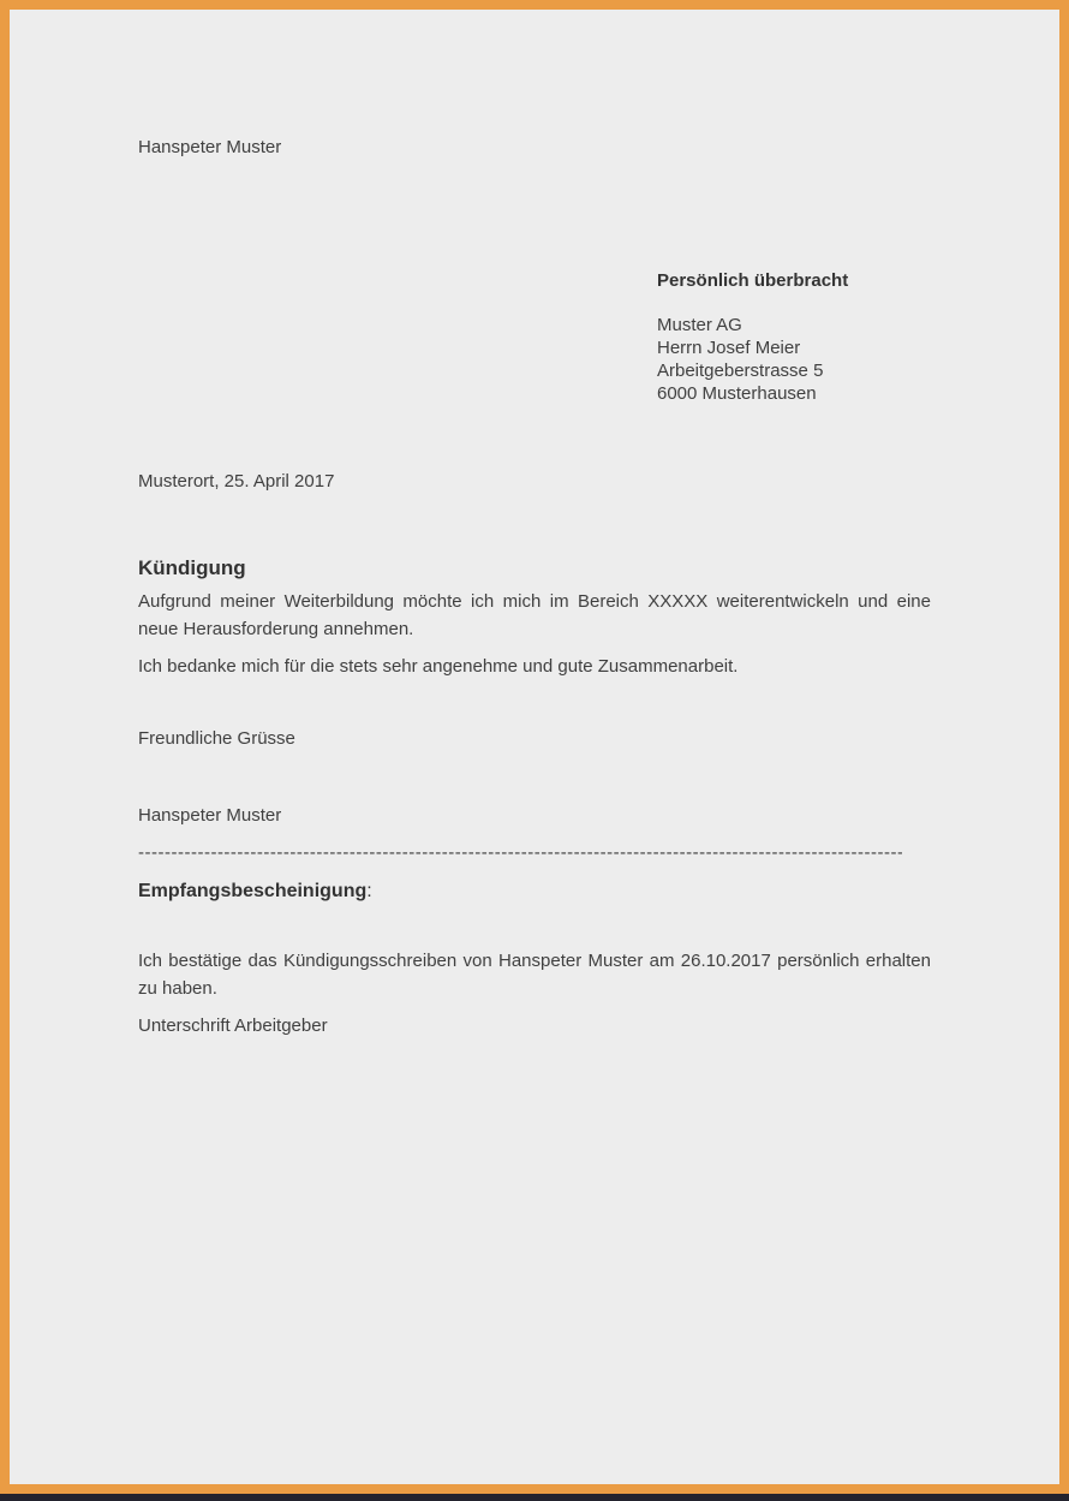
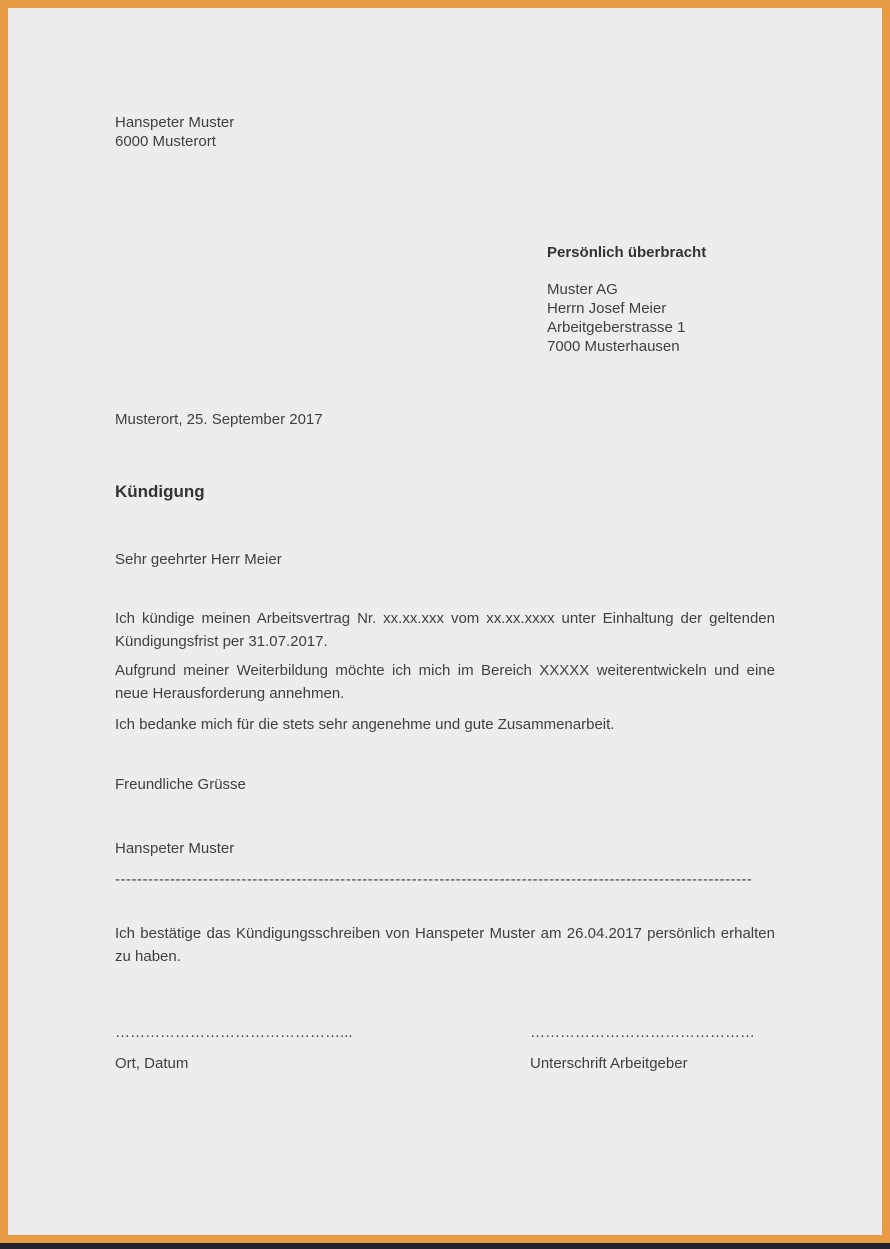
  Hanspeter Muster
+ 6000 Musterort
  Persönlich überbracht
  Muster AG
  Herrn Josef Meier
- Arbeitgeberstrasse 5
+ Arbeitgeberstrasse 1
- 6000 Musterhausen
+ 7000 Musterhausen
- Musterort, 25. April 2017
+ Musterort, 25. September 2017
  Kündigung
+ Sehr geehrter Herr Meier
+ Ich kündige meinen Arbeitsvertrag Nr. xx.xx.xxx vom xx.xx.xxxx unter Einhaltung der geltenden Kündigungsfrist per 31.07.2017.
  Aufgrund meiner Weiterbildung möchte ich mich im Bereich XXXXX weiterentwickeln und eine neue Herausforderung annehmen.
  Ich bedanke mich für die stets sehr angenehme und gute Zusammenarbeit.
  Freundliche Grüsse
  Hanspeter Muster
- Empfangsbescheinigung:
- Ich bestätige das Kündigungsschreiben von Hanspeter Muster am 26.10.2017 persönlich erhalten zu haben.
+ Ich bestätige das Kündigungsschreiben von Hanspeter Muster am 26.04.2017 persönlich erhalten zu haben.
+ ………………………………………...
+ ………………………………………
+ Ort, Datum
  Unterschrift Arbeitgeber
